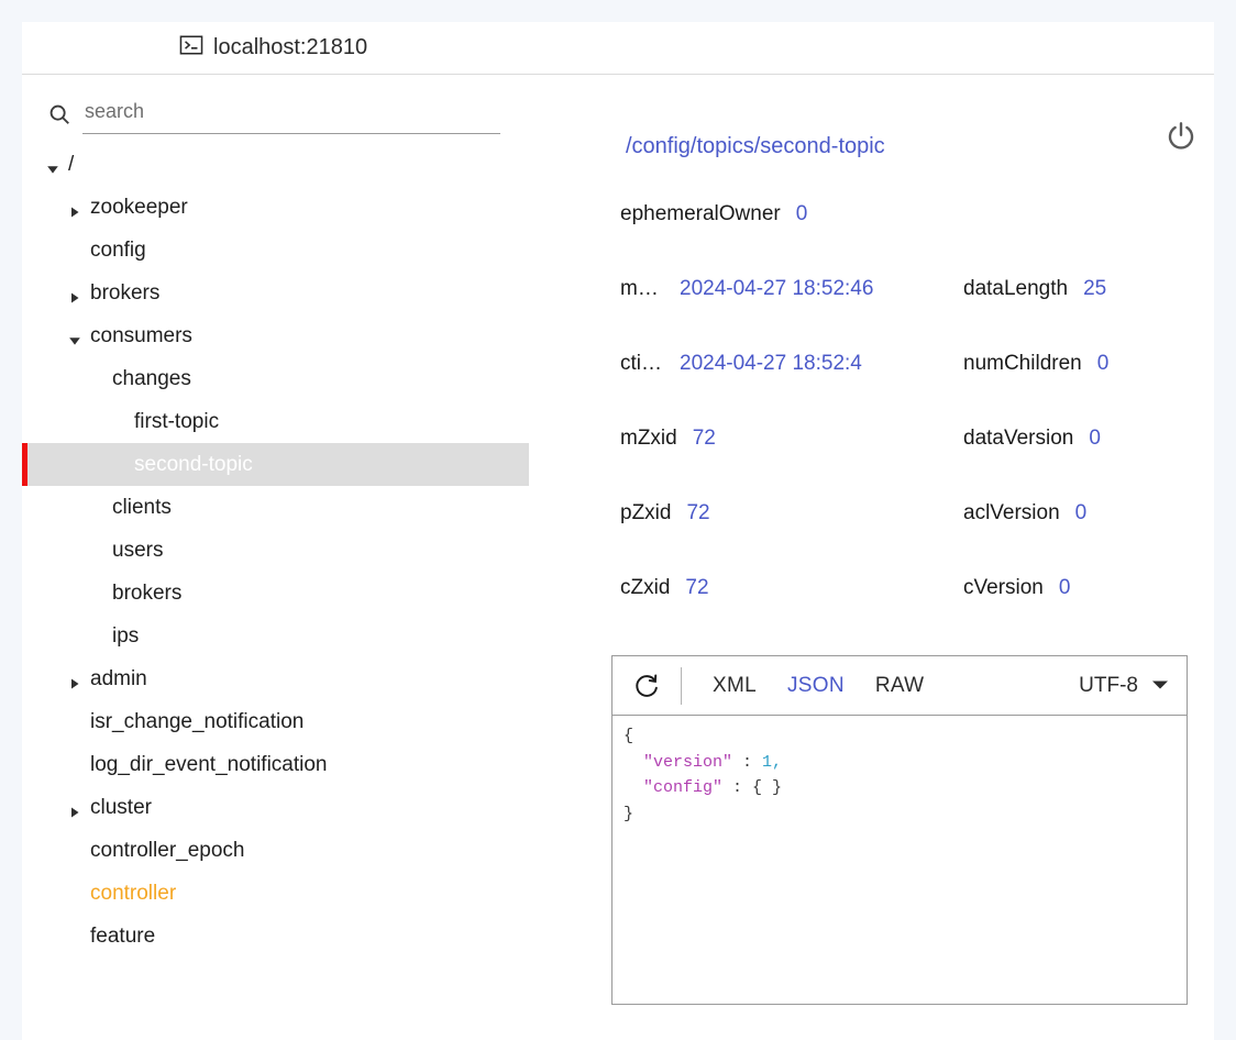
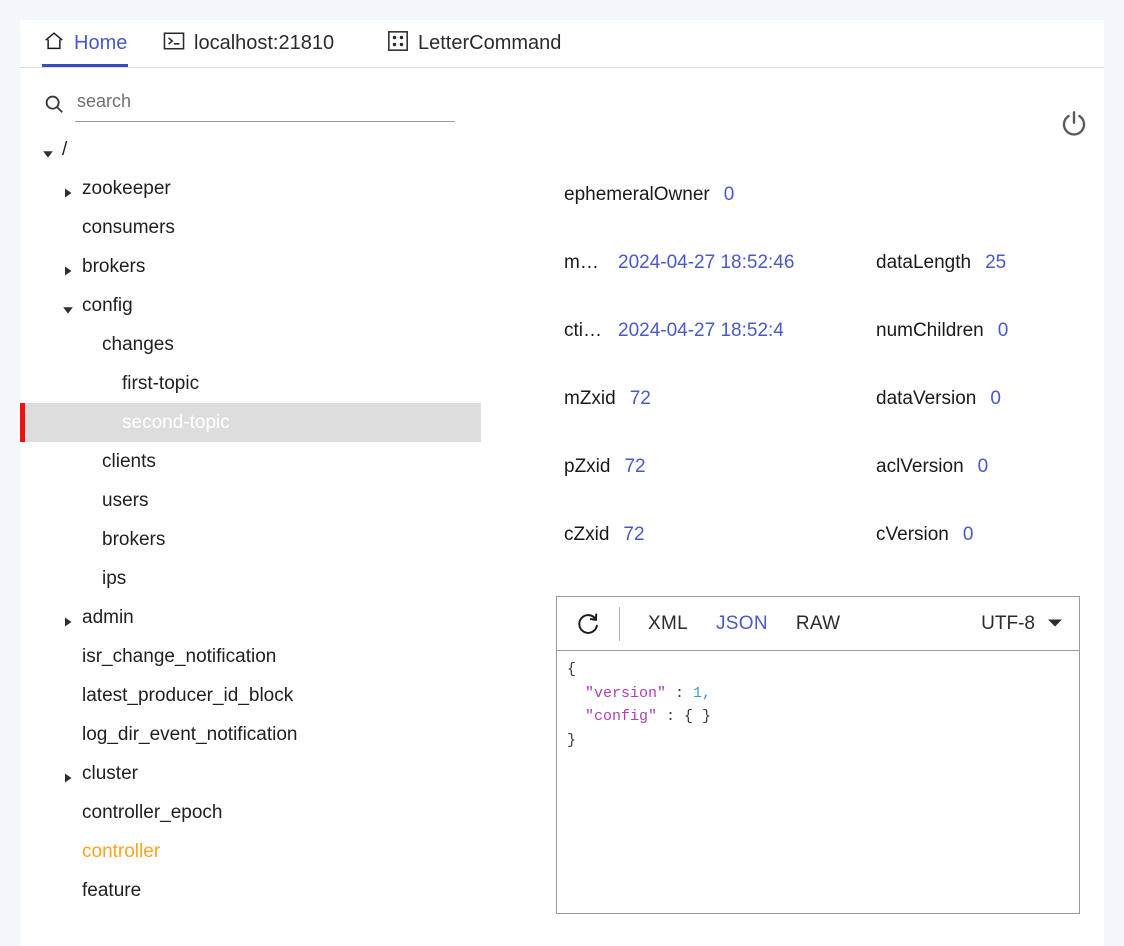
+ Home
  localhost:21810
+ LetterCommand
  search
  /
  zookeeper
- config
+ consumers
  brokers
- consumers
+ config
  changes
  first-topic
  second-topic
  clients
  users
  brokers
  ips
  admin
  isr_change_notification
+ latest_producer_id_block
  log_dir_event_notification
  cluster
  controller_epoch
  controller
  feature
- /config/topics/second-topic
  ephemeralOwner
  0
  mtim
  2024-04-27 18:52:46
  dataLength
  25
  ctim
  2024-04-27 18:52:4
  numChildren
  0
  mZxid
  72
  dataVersion
  0
  pZxid
  72
  aclVersion
  0
  cZxid
  72
  cVersion
  0
  XML
  JSON
  RAW
  UTF-8
  { "version" : 1, "config" : { } }
